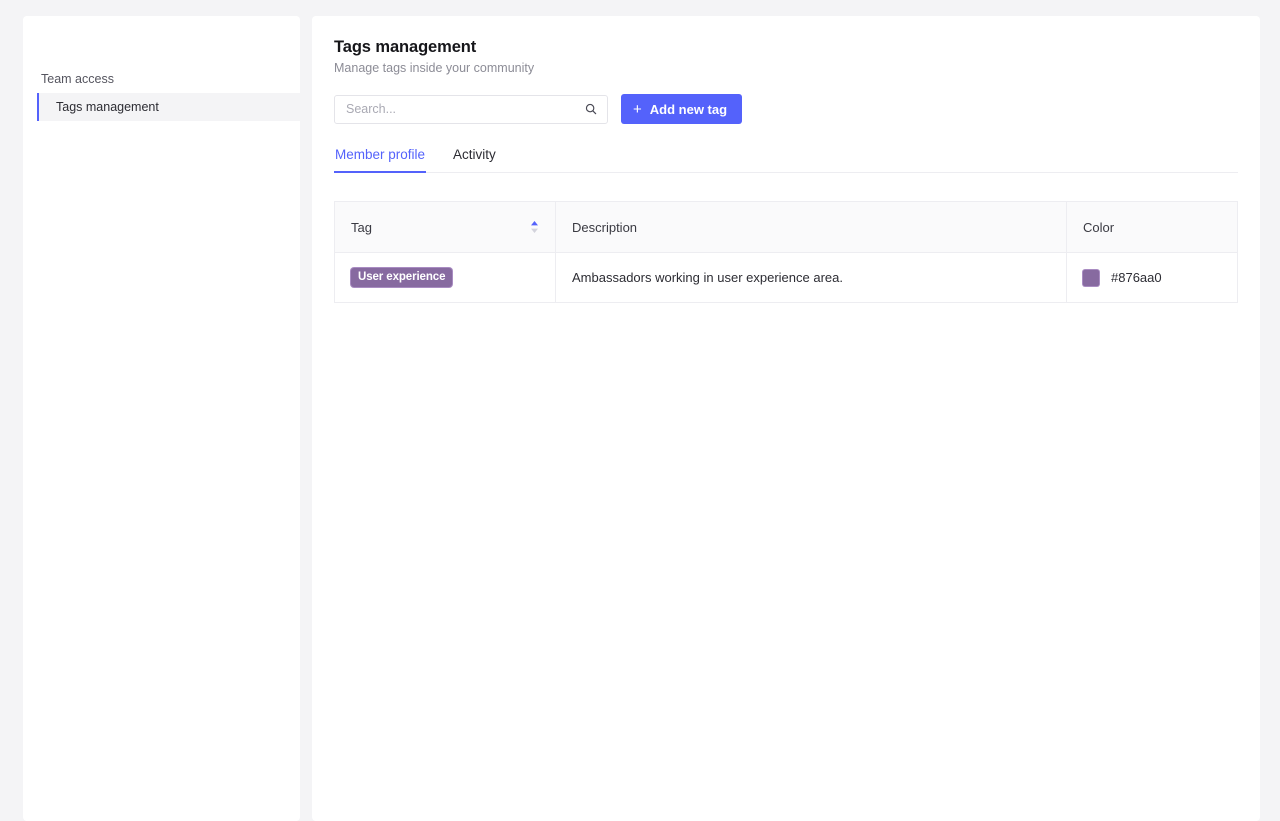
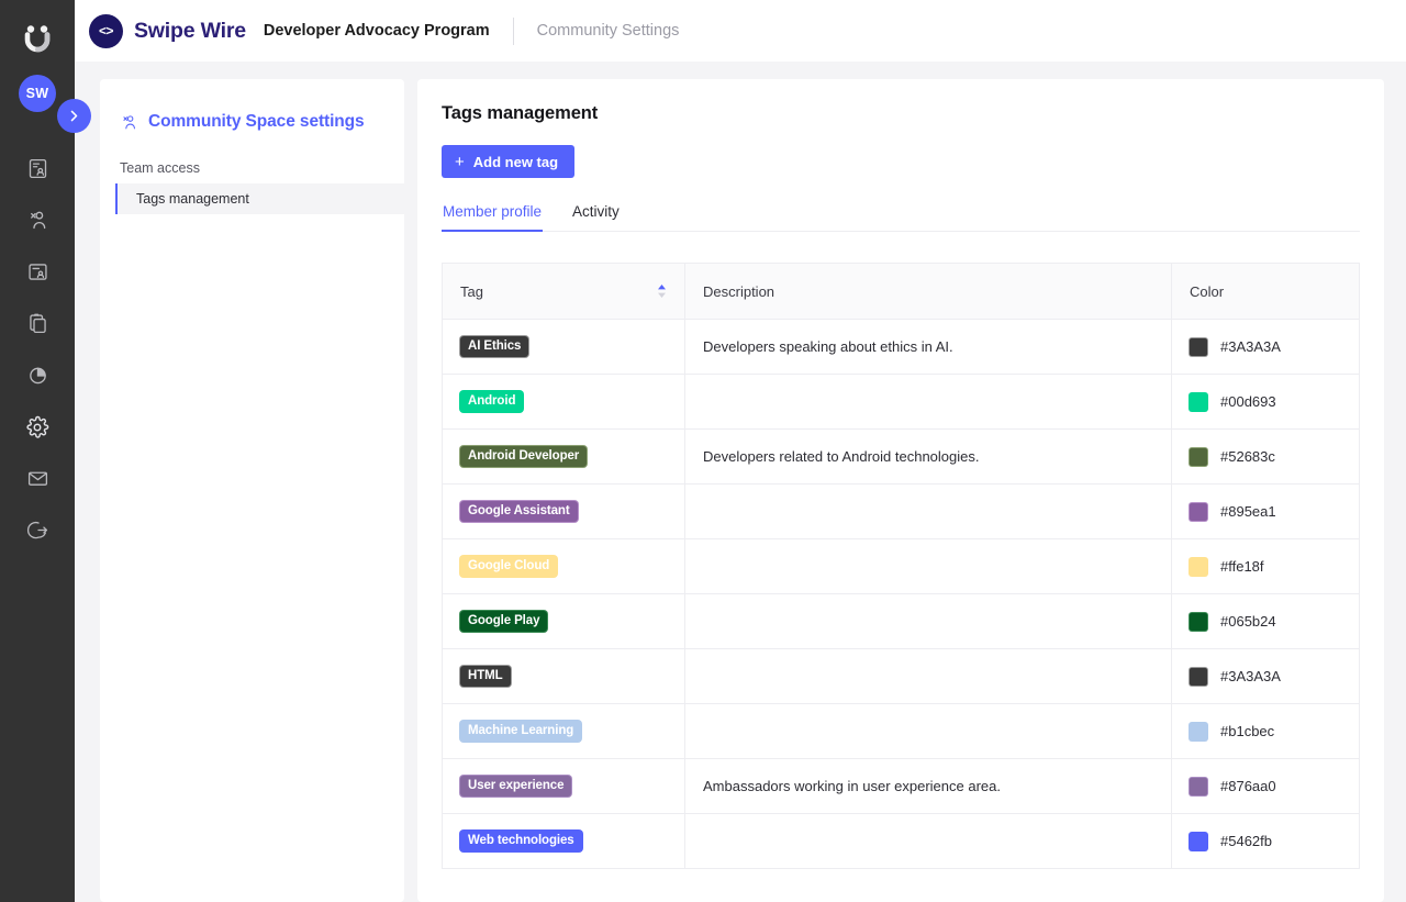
+ SW
+ <>
+ Swipe Wire
+ Developer Advocacy Program
+ Community Settings
+ Community Space settings
  Team access
  Tags management
  Tags management
- Manage tags inside your community
- Search...
  +
  Add new tag
  Member profile
  Activity
  Tag	Description	Color
+ AI Ethics	Developers speaking about ethics in AI.	#3A3A3A
+ Android		#00d693
+ Android Developer	Developers related to Android technologies.	#52683c
+ Google Assistant		#895ea1
+ Google Cloud		#ffe18f
+ Google Play		#065b24
+ HTML		#3A3A3A
+ Machine Learning		#b1cbec
  User experience	Ambassadors working in user experience area.	#876aa0
+ Web technologies		#5462fb
